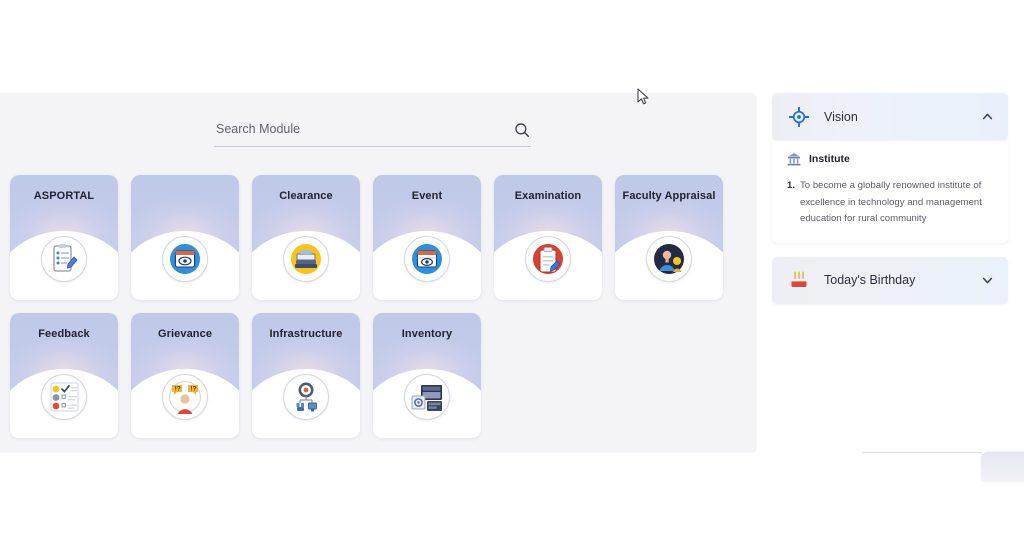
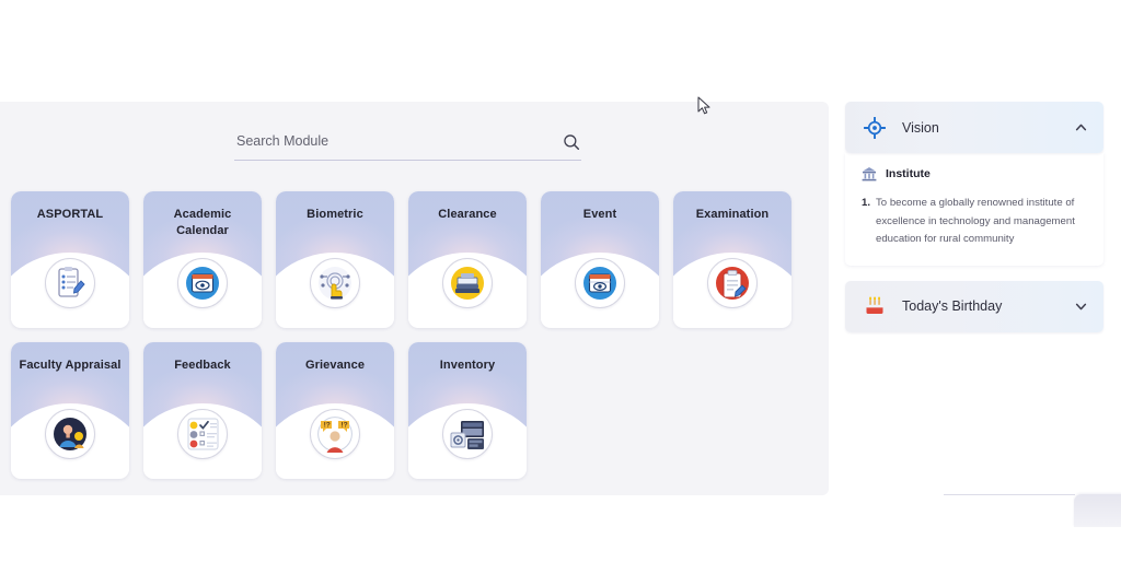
  Search Module
  ASPORTAL
+ Academic Calendar
+ Biometric
  Clearance
  Event
  Examination
  Faculty Appraisal
  Feedback
  Grievance
- Infrastructure
  Inventory
  Vision
  Institute
  1.
  To become a globally renowned institute of excellence in technology and management education for rural community
  Today's Birthday
